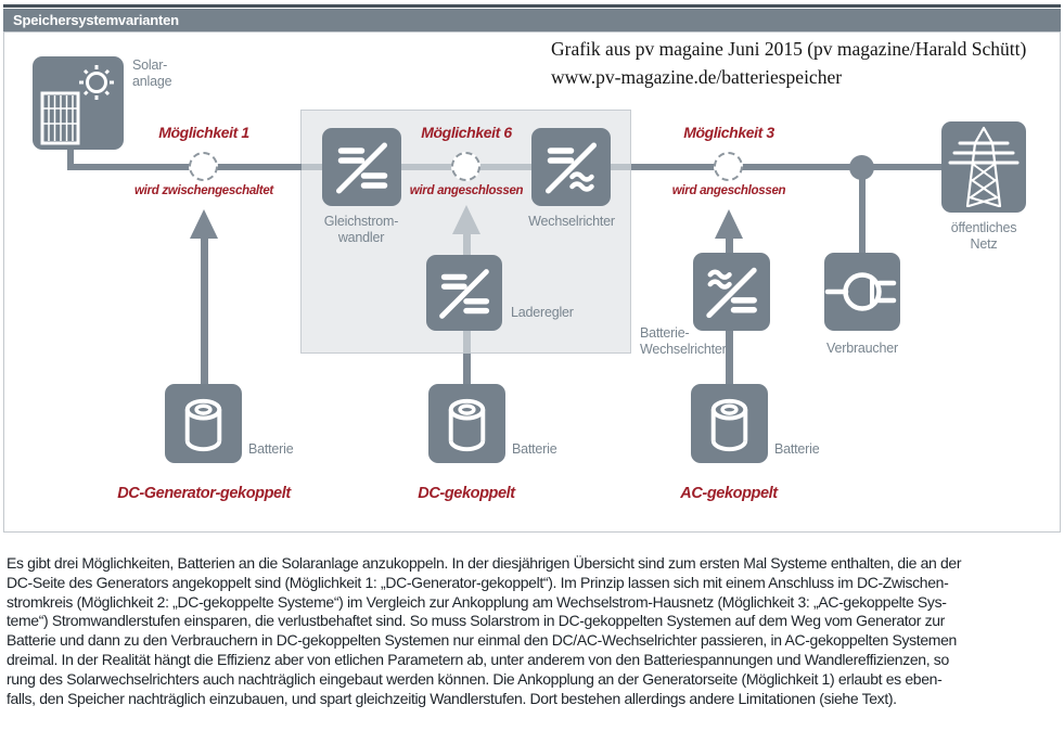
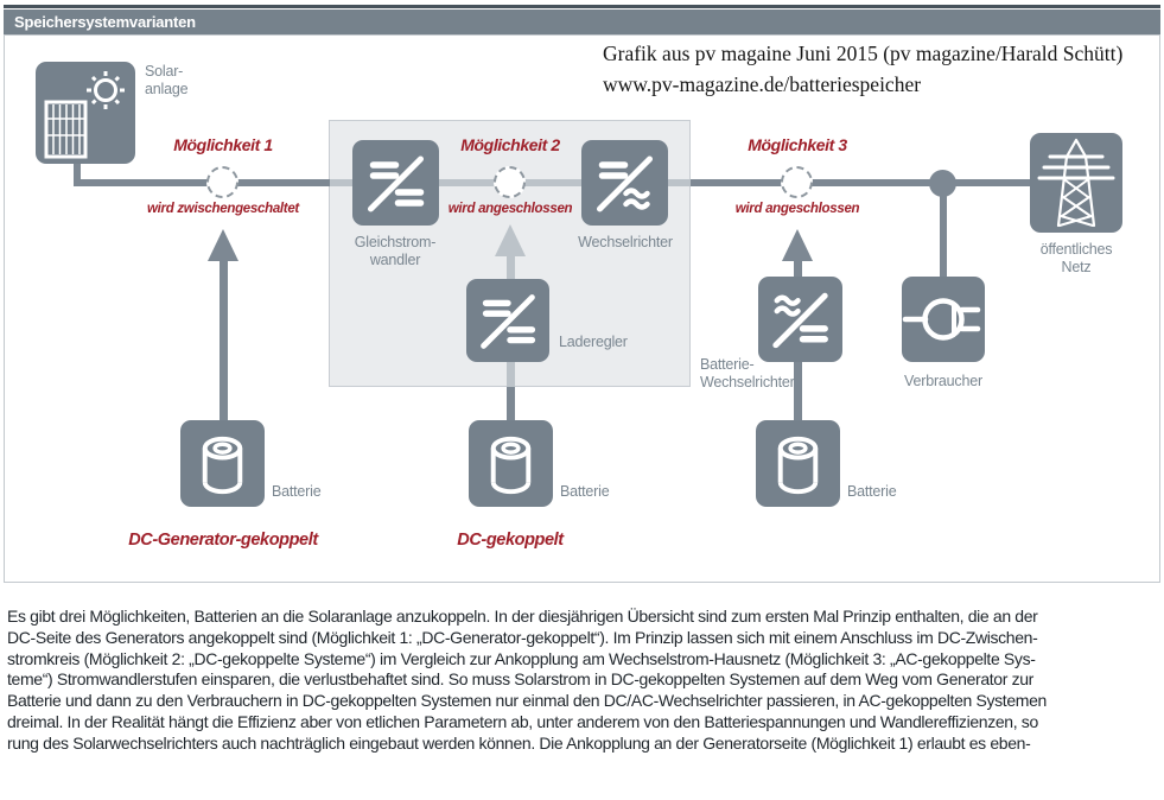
  Speichersystemvarianten
  Grafik aus pv magaine Juni 2015 (pv magazine/Harald Schütt)
  www.pv-magazine.de/batteriespeicher
  Solar-
  anlage
  Gleichstrom-
  wandler
  Wechselrichter
  Laderegler
  Batterie-
  Wechselrichter
  Verbraucher
  öffentliches
  Netz
  Batterie
  Batterie
  Batterie
  Möglichkeit 1
  wird zwischengeschaltet
- Möglichkeit 6
+ Möglichkeit 2
  wird angeschlossen
  Möglichkeit 3
  wird angeschlossen
  DC-Generator-gekoppelt
  DC-gekoppelt
- AC-gekoppelt
- Es gibt drei Möglichkeiten, Batterien an die Solaranlage anzukoppeln. In der diesjährigen Übersicht sind zum ersten Mal Systeme enthalten, die an der
+ Es gibt drei Möglichkeiten, Batterien an die Solaranlage anzukoppeln. In der diesjährigen Übersicht sind zum ersten Mal Prinzip enthalten, die an der
  DC-Seite des Generators angekoppelt sind (Möglichkeit 1: „DC-Generator-gekoppelt“). Im Prinzip lassen sich mit einem Anschluss im DC-Zwischen-
  stromkreis (Möglichkeit 2: „DC-gekoppelte Systeme“) im Vergleich zur Ankopplung am Wechselstrom-Hausnetz (Möglichkeit 3: „AC-gekoppelte Sys-
  teme“) Stromwandlerstufen einsparen, die verlustbehaftet sind. So muss Solarstrom in DC-gekoppelten Systemen auf dem Weg vom Generator zur
  Batterie und dann zu den Verbrauchern in DC-gekoppelten Systemen nur einmal den DC/AC-Wechselrichter passieren, in AC-gekoppelten Systemen
  dreimal. In der Realität hängt die Effizienz aber von etlichen Parametern ab, unter anderem von den Batteriespannungen und Wandlereffizienzen, so
  rung des Solarwechselrichters auch nachträglich eingebaut werden können. Die Ankopplung an der Generatorseite (Möglichkeit 1) erlaubt es eben-
- falls, den Speicher nachträglich einzubauen, und spart gleichzeitig Wandlerstufen. Dort bestehen allerdings andere Limitationen (siehe Text).
